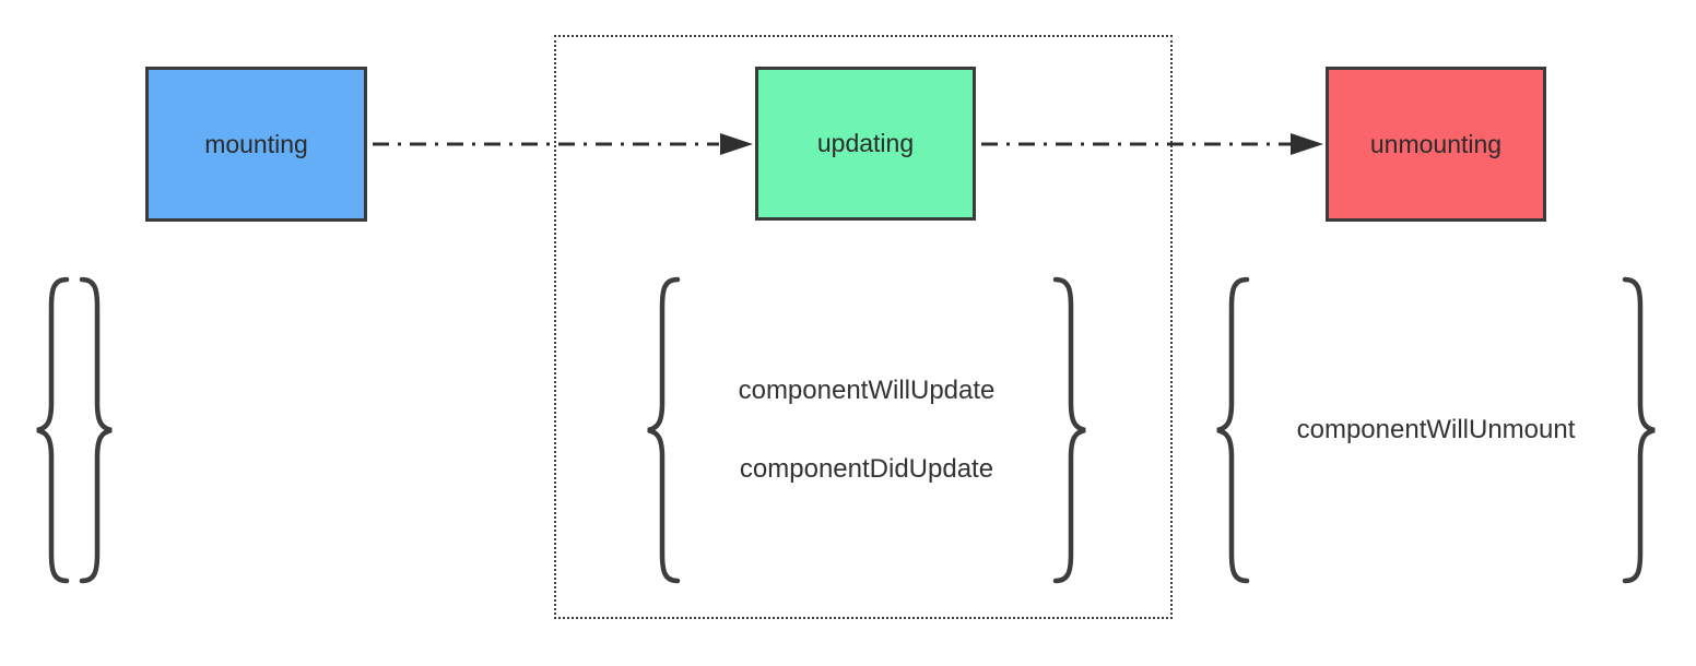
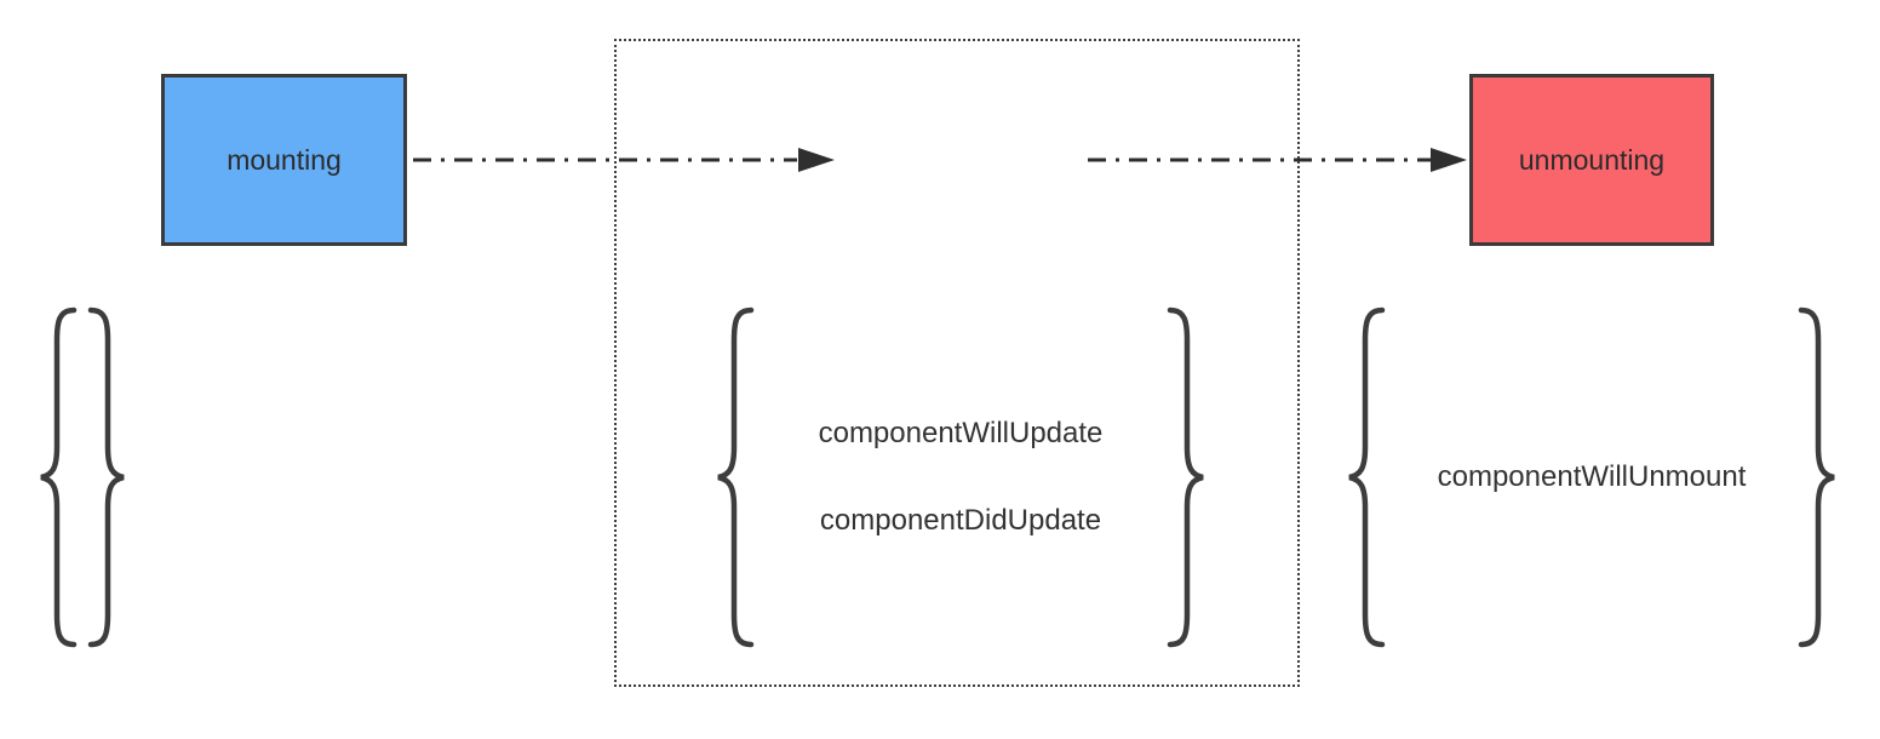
  mounting
- updating
  unmounting
  componentWillUpdate
  componentDidUpdate
  componentWillUnmount
